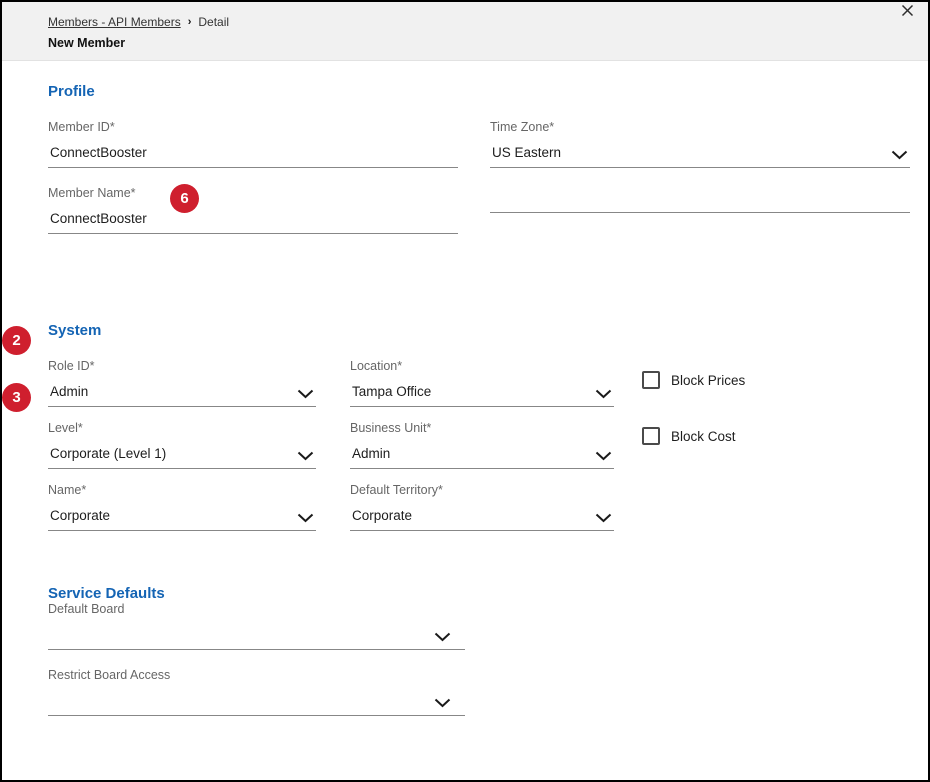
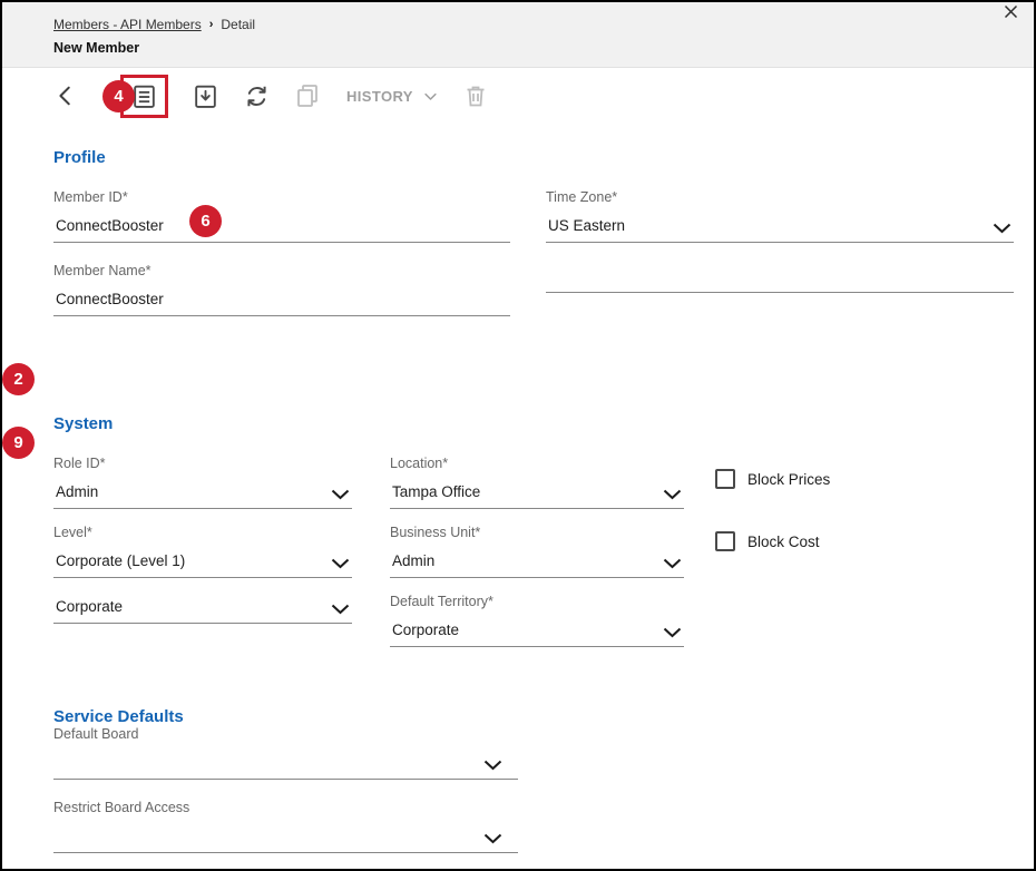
  6
  2
- 3
+ 9
  Members - API Members
  ›
  Detail
  New Member
+ 4
+ HISTORY
  Profile
  Member ID*
  ConnectBooster
  Time Zone*
  US Eastern
  Member Name*
  ConnectBooster
  System
  Role ID*
  Admin
  Location*
  Tampa Office
  Level*
  Corporate (Level 1)
  Business Unit*
  Admin
- Name*
  Corporate
  Default Territory*
  Corporate
  Block Prices
  Block Cost
  Service Defaults
  Default Board
  Restrict Board Access
